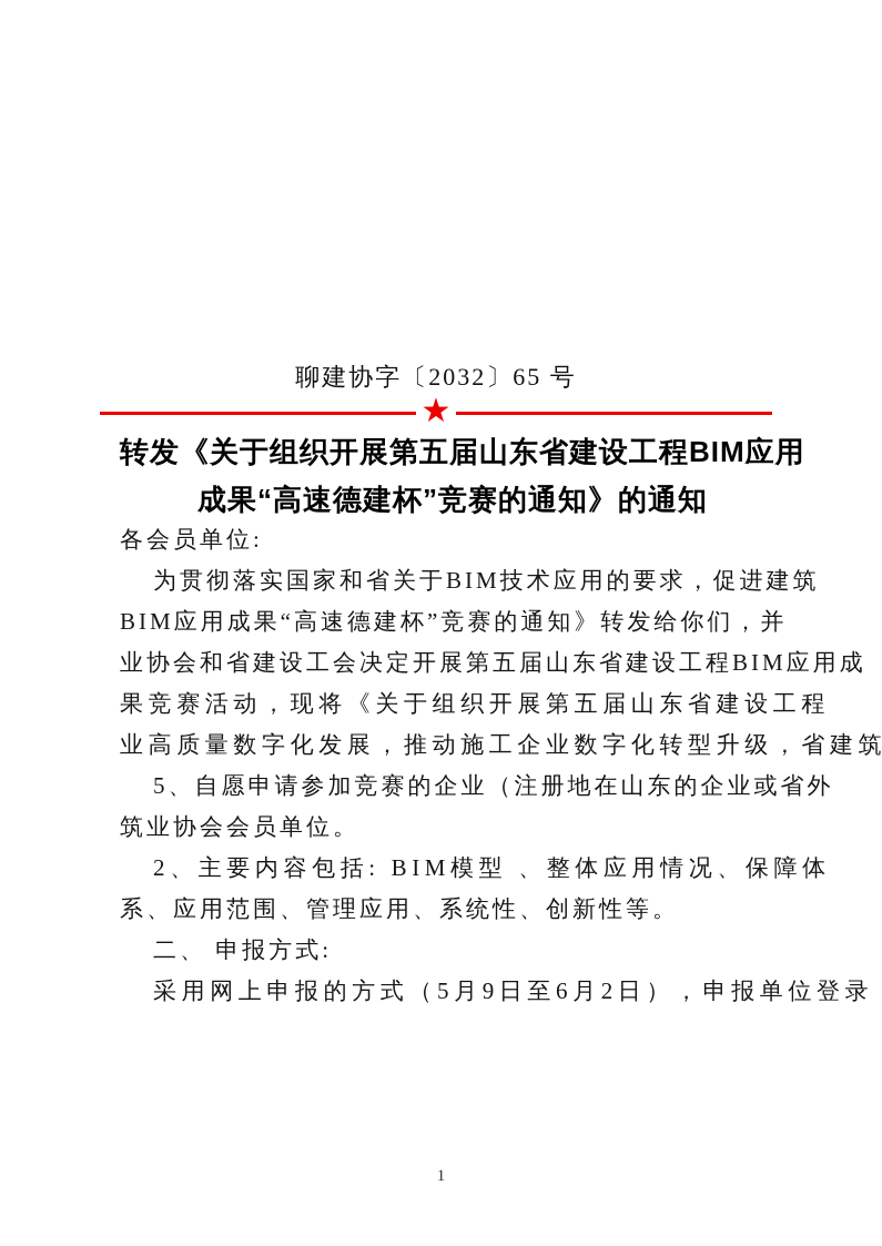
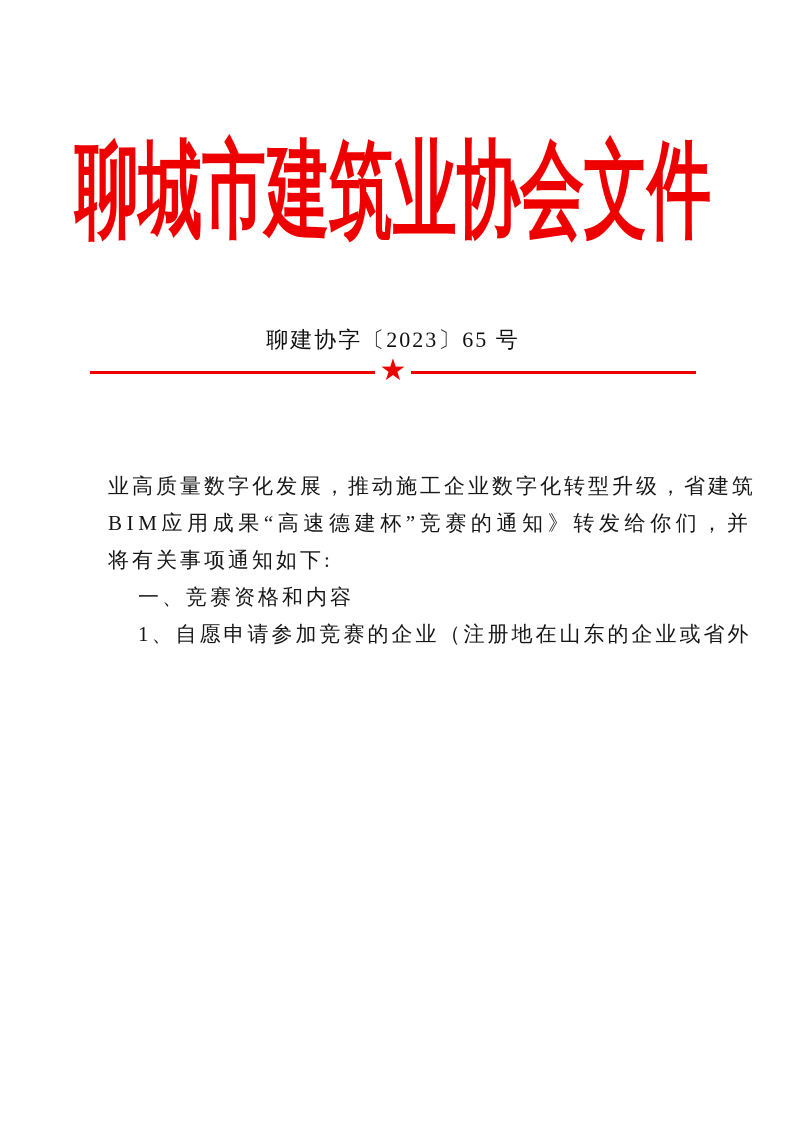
+ 聊城市建筑业协会文件
- 聊建协字〔2032〕65 号
+ 聊建协字〔2023〕65 号
  ★
- 转发《关于组织开展第五届山东省建设工程BIM应用
- 成果“高速德建杯”竞赛的通知》的通知
- 各会员单位:
- 为贯彻落实国家和省关于BIM技术应用的要求，促进建筑
- BIM应用成果“高速德建杯”竞赛的通知》转发给你们，并
+ 业高质量数字化发展，推动施工企业数字化转型升级，省建筑
- 业协会和省建设工会决定开展第五届山东省建设工程BIM应用成
- 果竞赛活动，现将《关于组织开展第五届山东省建设工程
- 业高质量数字化发展，推动施工企业数字化转型升级，省建筑
+ BIM应用成果“高速德建杯”竞赛的通知》转发给你们，并
+ 将有关事项通知如下:
+ 一、竞赛资格和内容
- 5、自愿申请参加竞赛的企业（注册地在山东的企业或省外
+ 1、自愿申请参加竞赛的企业（注册地在山东的企业或省外
- 筑业协会会员单位。
- 2、主要内容包括: BIM模型 、整体应用情况、保障体
- 系、应用范围、管理应用、系统性、创新性等。
- 二、 申报方式:
- 采用网上申报的方式（5月9日至6月2日），申报单位登录
- 1
